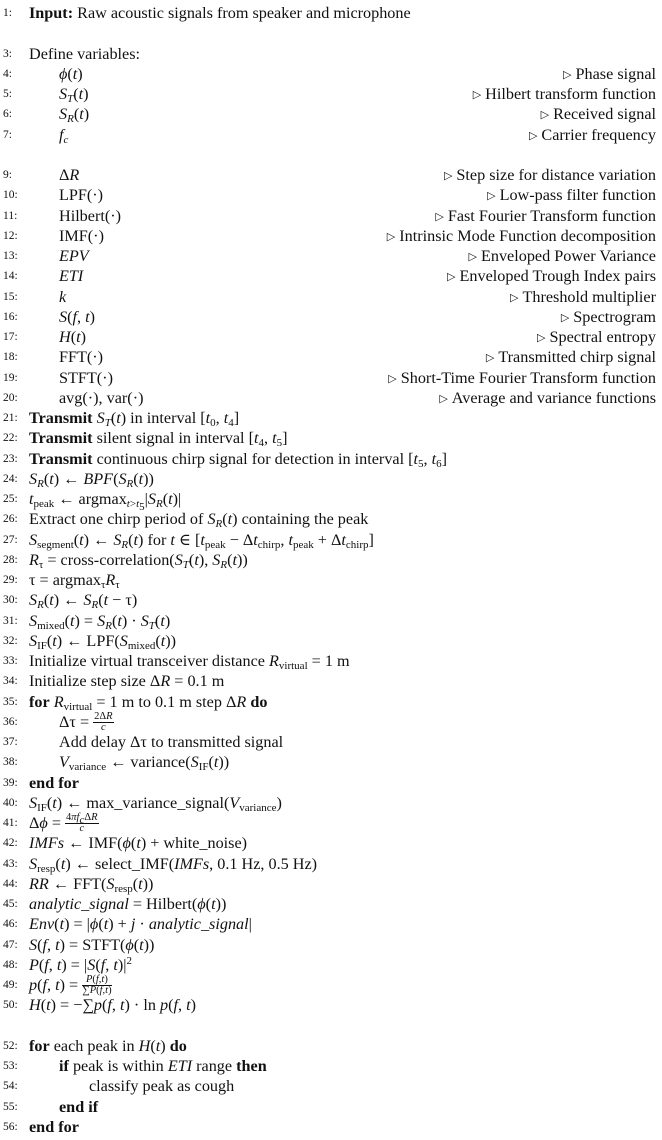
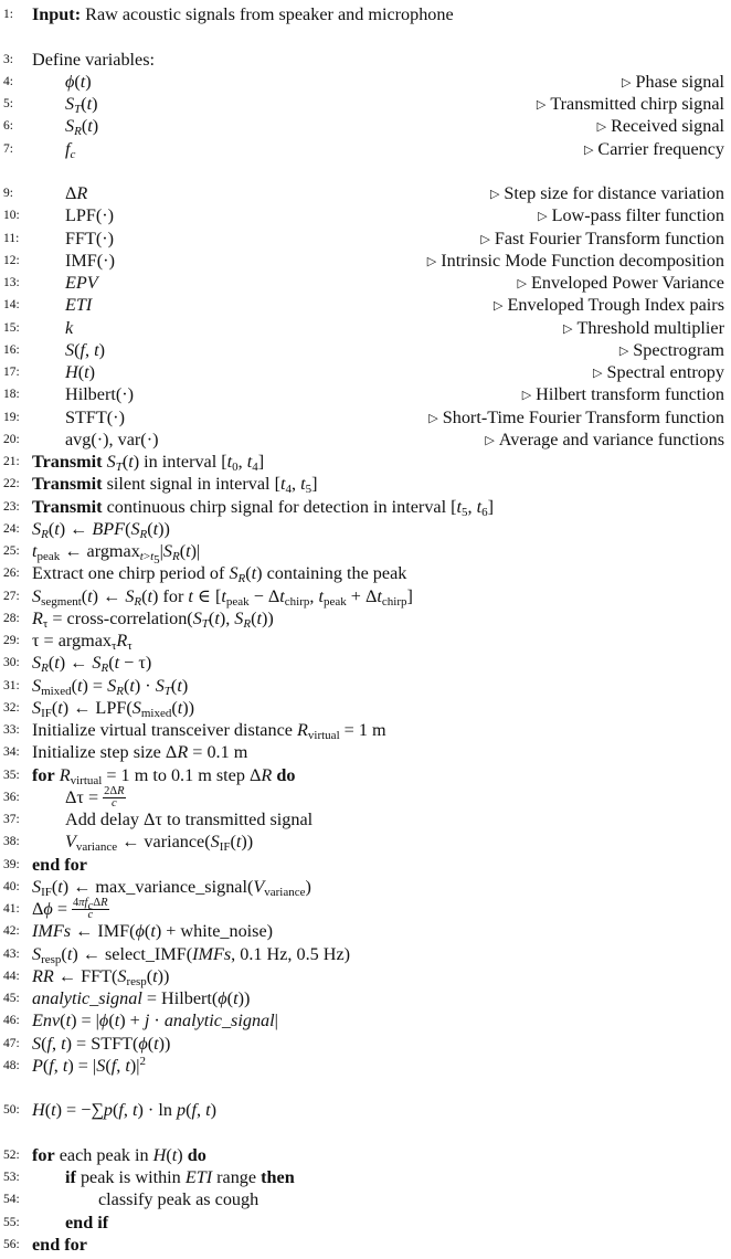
  1:
  Input: Raw acoustic signals from speaker and microphone
  3:
  Define variables:
  4:
  ϕ(t)
  ▷ Phase signal
  5:
  ST(t)
- ▷ Hilbert transform function
+ ▷ Transmitted chirp signal
  6:
  SR(t)
  ▷ Received signal
  7:
  fc
  ▷ Carrier frequency
  9:
  ΔR
  ▷ Step size for distance variation
  10:
  LPF(·)
  ▷ Low-pass filter function
  11:
- Hilbert(·)
+ FFT(·)
  ▷ Fast Fourier Transform function
  12:
  IMF(·)
  ▷ Intrinsic Mode Function decomposition
  13:
  EPV
  ▷ Enveloped Power Variance
  14:
  ETI
  ▷ Enveloped Trough Index pairs
  15:
  k
  ▷ Threshold multiplier
  16:
  S(f, t)
  ▷ Spectrogram
  17:
  H(t)
  ▷ Spectral entropy
  18:
- FFT(·)
+ Hilbert(·)
- ▷ Transmitted chirp signal
+ ▷ Hilbert transform function
  19:
  STFT(·)
  ▷ Short-Time Fourier Transform function
  20:
  avg(·), var(·)
  ▷ Average and variance functions
  21:
  Transmit ST(t) in interval [t0, t4]
  22:
  Transmit silent signal in interval [t4, t5]
  23:
  Transmit continuous chirp signal for detection in interval [t5, t6]
  24:
  SR(t) ← BPF(SR(t))
  25:
  tpeak ← argmaxt>t5|SR(t)|
  26:
  Extract one chirp period of SR(t) containing the peak
  27:
  Ssegment(t) ← SR(t) for t ∈ [tpeak − Δtchirp, tpeak + Δtchirp]
  28:
  Rτ = cross-correlation(ST(t), SR(t))
  29:
  τ = argmaxτRτ
  30:
  SR(t) ← SR(t − τ)
  31:
  Smixed(t) = SR(t) · ST(t)
  32:
  SIF(t) ← LPF(Smixed(t))
  33:
  Initialize virtual transceiver distance Rvirtual = 1 m
  34:
  Initialize step size ΔR = 0.1 m
  35:
  for Rvirtual = 1 m to 0.1 m step ΔR do
  36:
  Δτ =
  2ΔR
  c
  37:
  Add delay Δτ to transmitted signal
  38:
  Vvariance ← variance(SIF(t))
  39:
  end for
  40:
  SIF(t) ← max_variance_signal(Vvariance)
  41:
  Δϕ =
  4πfcΔR
  c
  42:
  IMFs ← IMF(ϕ(t) + white_noise)
  43:
  Sresp(t) ← select_IMF(IMFs, 0.1 Hz, 0.5 Hz)
  44:
  RR ← FFT(Sresp(t))
  45:
  analytic_signal = Hilbert(ϕ(t))
  46:
  Env(t) = |ϕ(t) + j · analytic_signal|
  47:
  S(f, t) = STFT(ϕ(t))
  48:
  P(f, t) = |S(f, t)|2
- 49:
- p(f, t) =
- P(f,t)
- ∑P(f,t)
  50:
  H(t) = −∑p(f, t) · ln p(f, t)
  52:
  for each peak in H(t) do
  53:
  if peak is within ETI range then
  54:
  classify peak as cough
  55:
  end if
  56:
  end for
